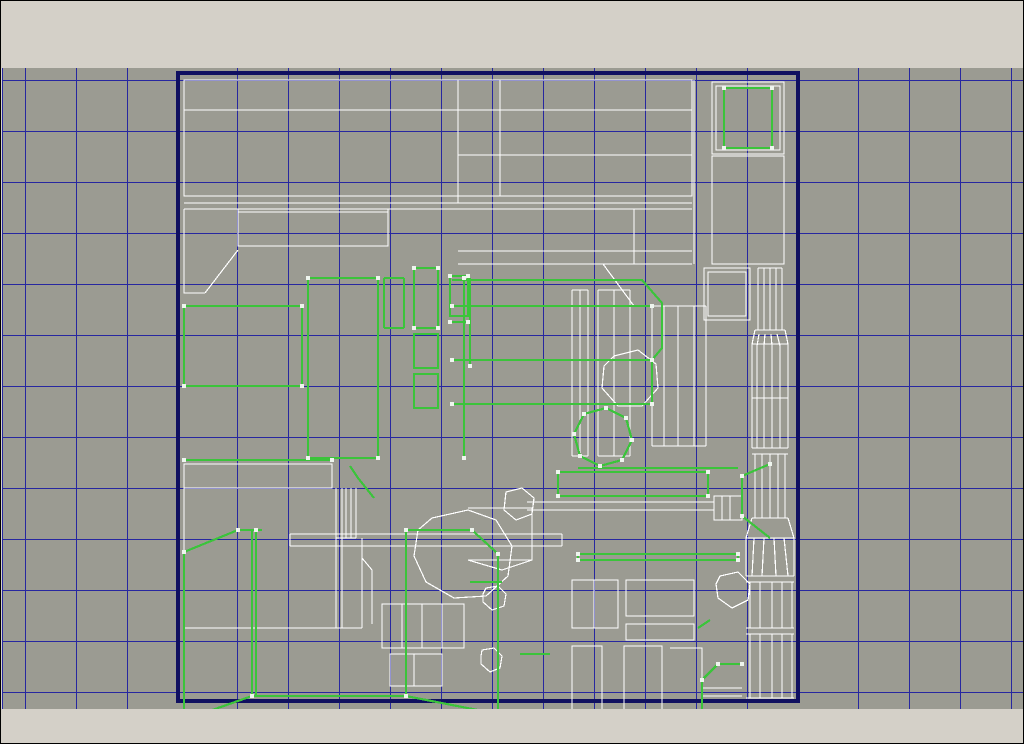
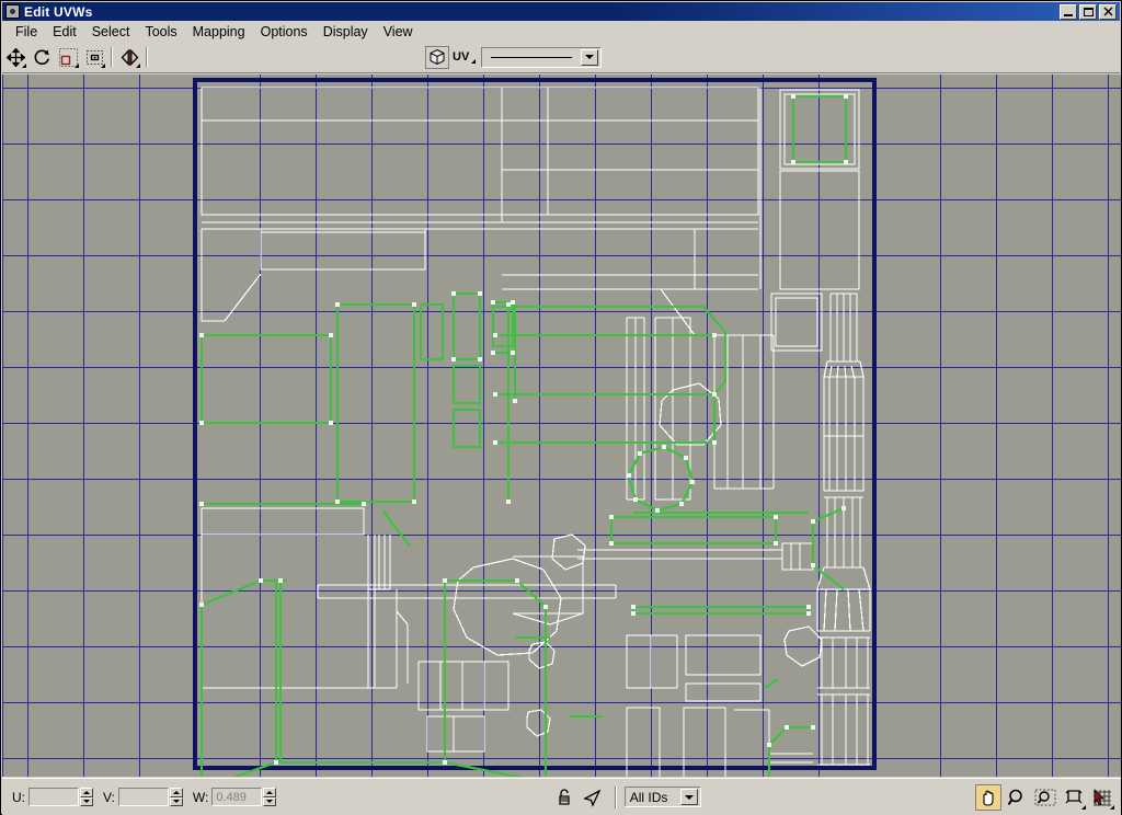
+ Edit UVWs
+ File
+ Edit
+ Select
+ Tools
+ Mapping
+ Options
+ Display
+ View
+ UV
+ U:
+ V:
+ W:
+ 0.489
+ All IDs
